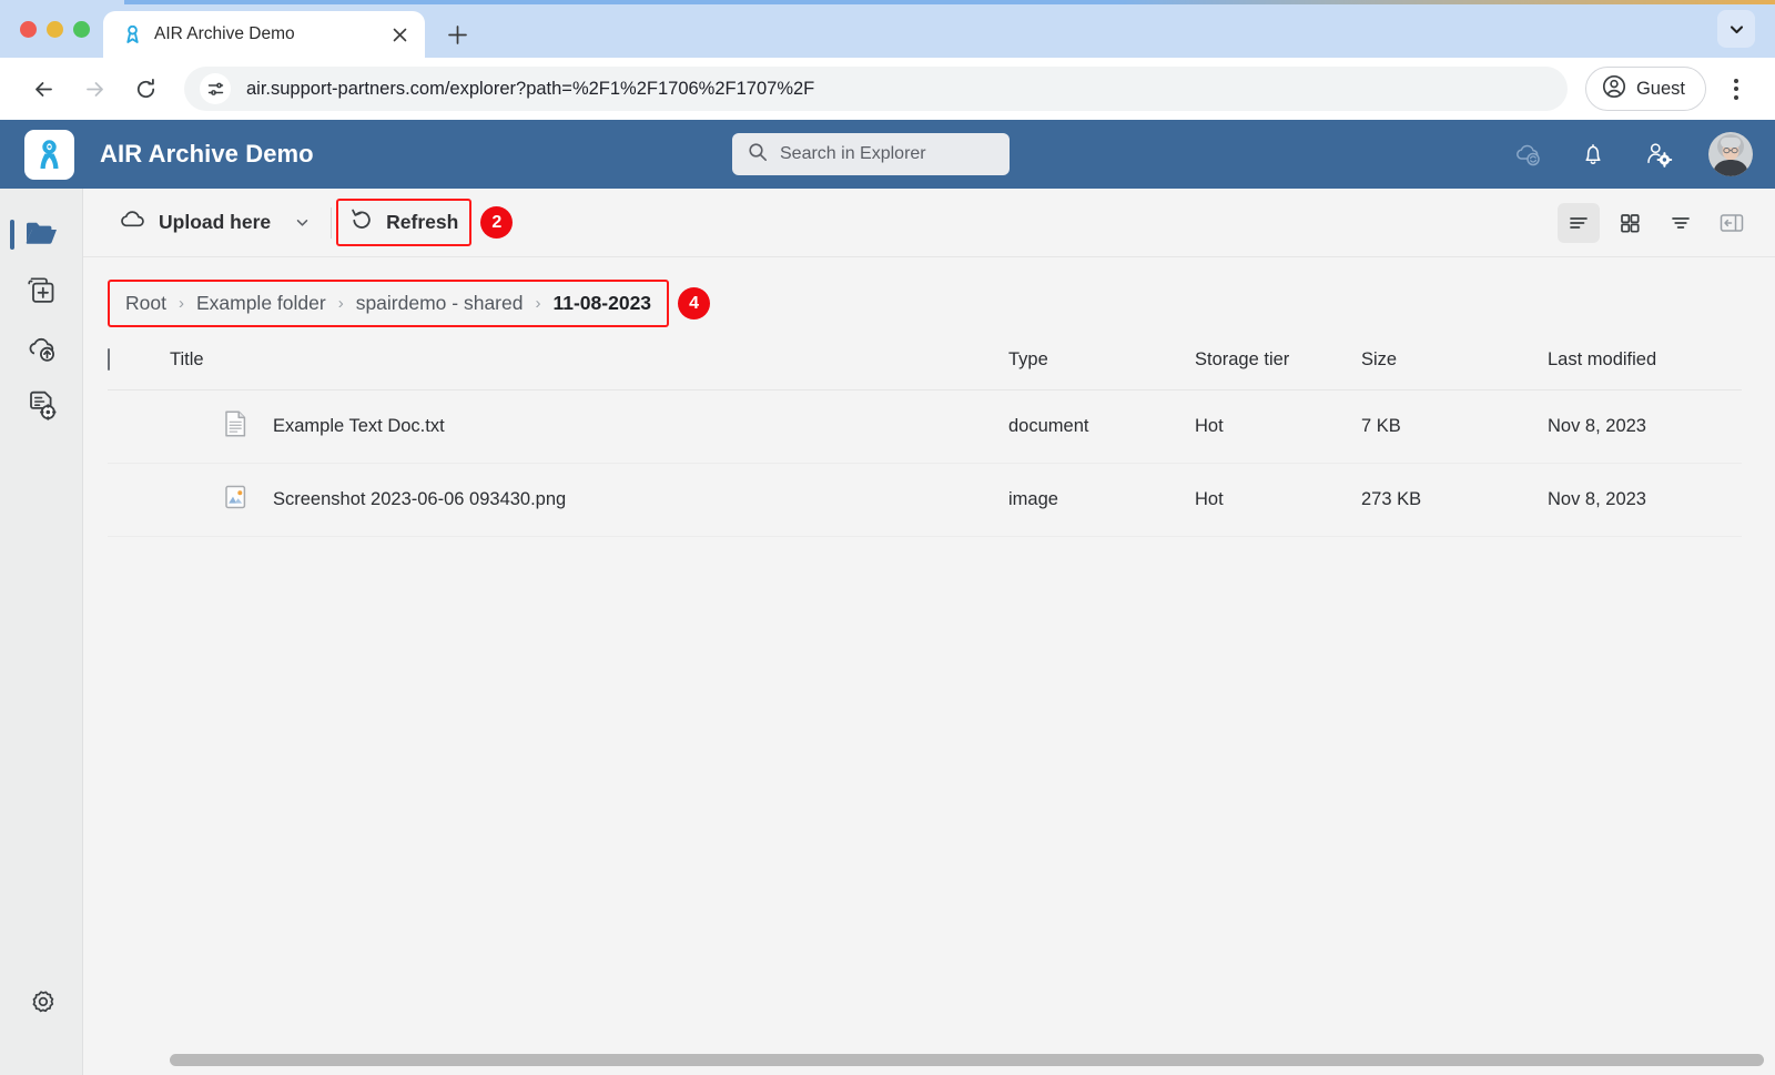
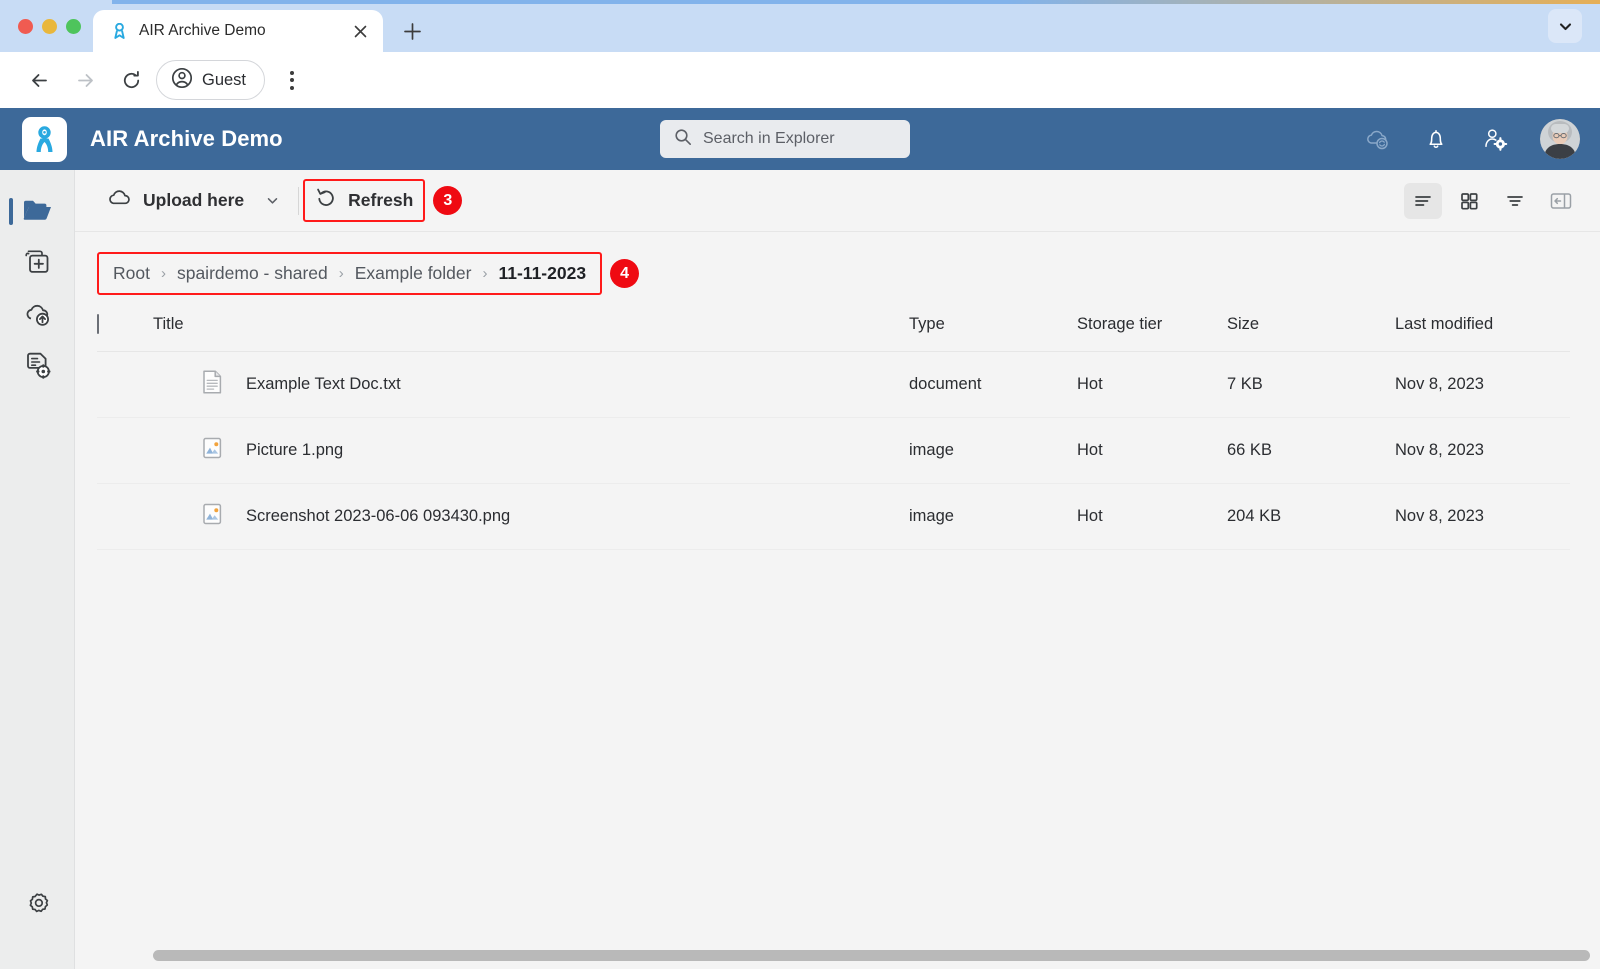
  AIR Archive Demo
- air.support-partners.com/explorer?path=%2F1%2F1706%2F1707%2F
  Guest
  AIR Archive Demo
  Search in Explorer
  Upload here
  Refresh
- 2
+ 3
  Root
  ›
- Example folder
+ spairdemo - shared
  ›
- spairdemo - shared
+ Example folder
  ›
- 11-08-2023
+ 11-11-2023
  4
  	Title	Type	Storage tier	Size	Last modified
  	Example Text Doc.txt	document	Hot	7 KB	Nov 8, 2023
+ 	Picture 1.png	image	Hot	66 KB	Nov 8, 2023
- 	Screenshot 2023-06-06 093430.png	image	Hot	273 KB	Nov 8, 2023
+ 	Screenshot 2023-06-06 093430.png	image	Hot	204 KB	Nov 8, 2023
